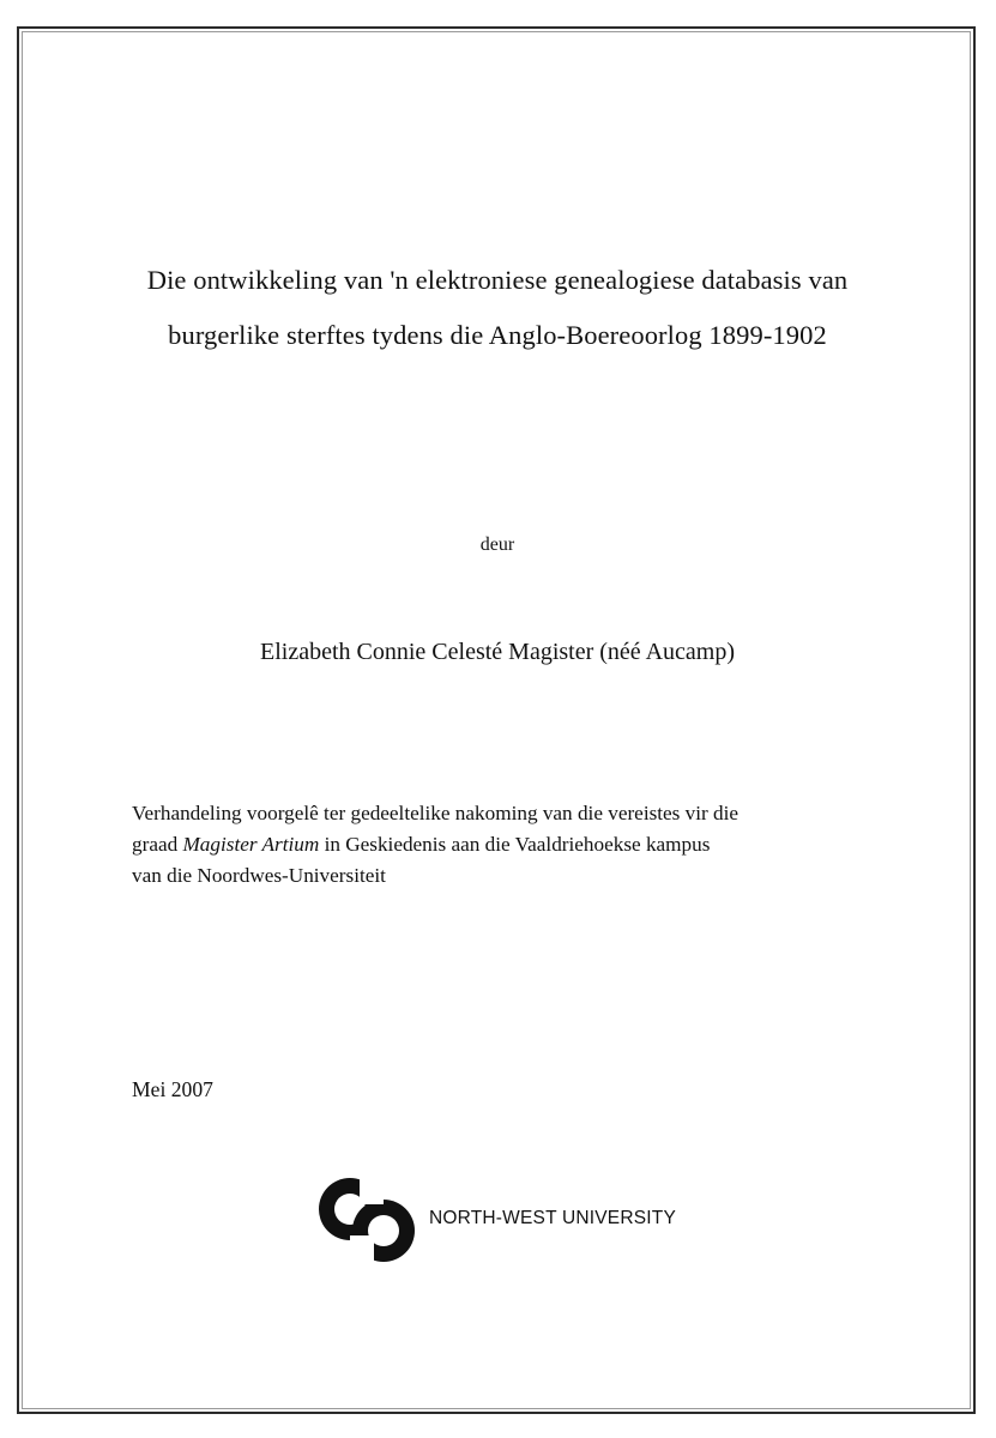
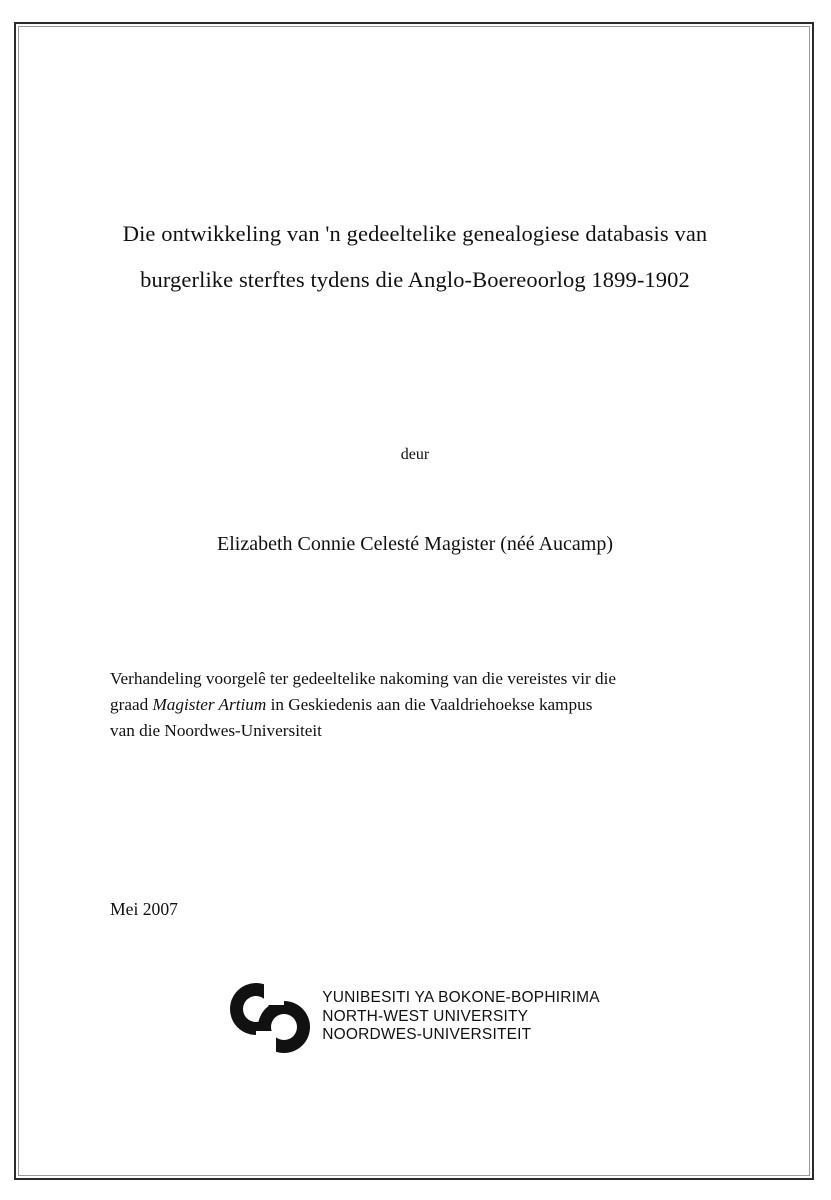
- Die ontwikkeling van 'n elektroniese genealogiese databasis van
+ Die ontwikkeling van 'n gedeeltelike genealogiese databasis van
  burgerlike sterftes tydens die Anglo-Boereoorlog 1899-1902
  deur
  Elizabeth Connie Celesté Magister (néé Aucamp)
  Verhandeling voorgelê ter gedeeltelike nakoming van die vereistes vir die
  graad Magister Artium in Geskiedenis aan die Vaaldriehoekse kampus
  van die Noordwes-Universiteit
  Mei 2007
+ YUNIBESITI YA BOKONE-BOPHIRIMA
  NORTH-WEST UNIVERSITY
+ NOORDWES-UNIVERSITEIT
